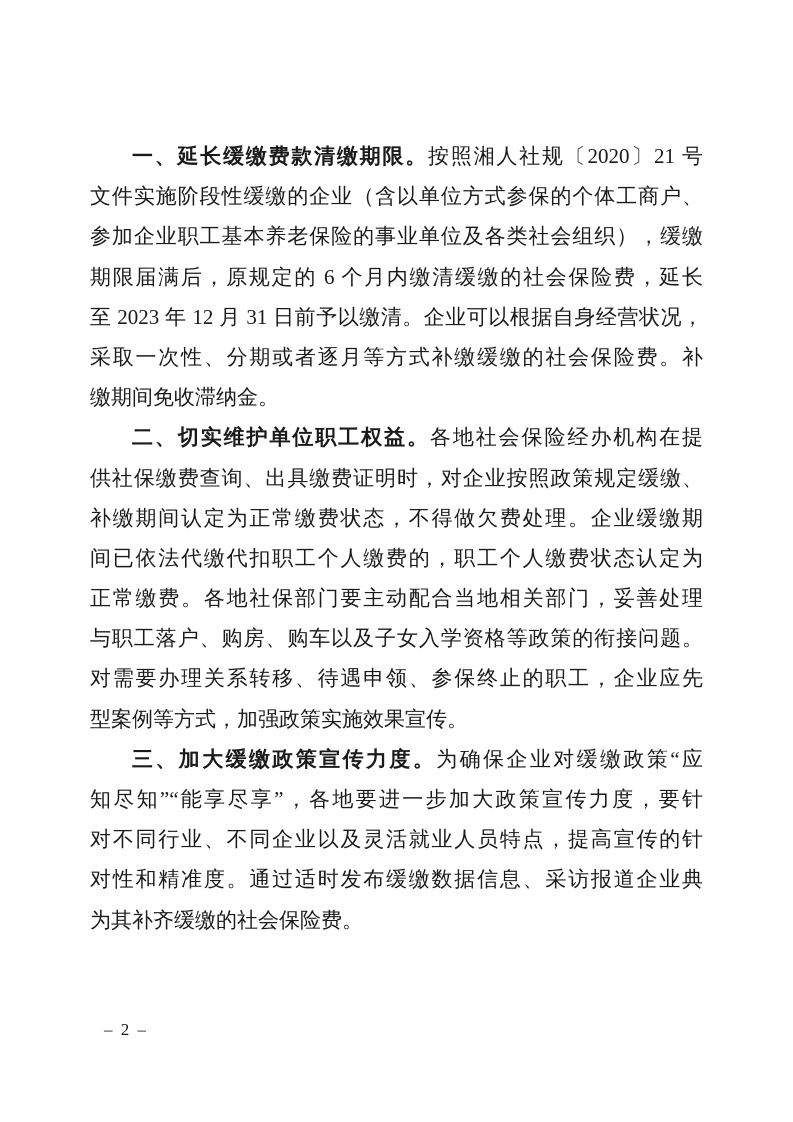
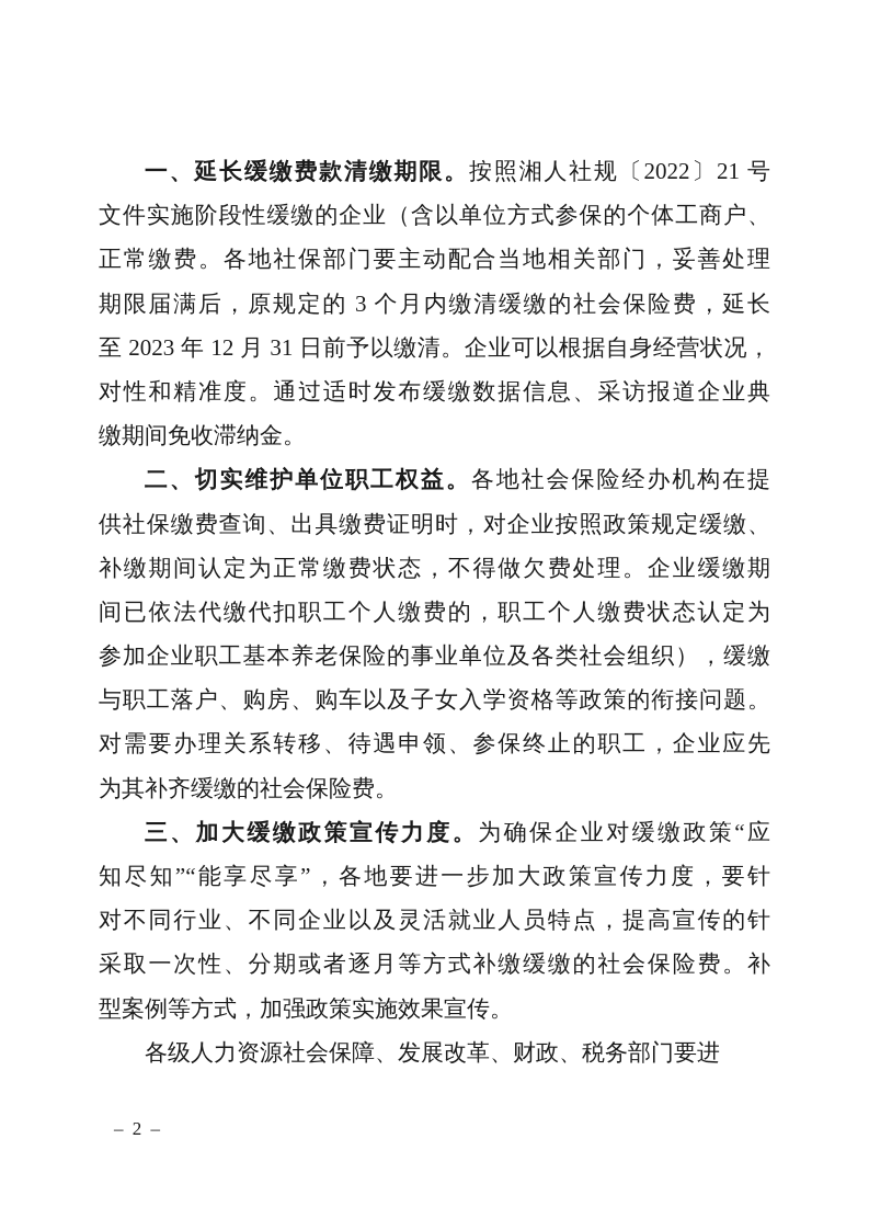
- 一、延长缓缴费款清缴期限。按照湘人社规〔2020〕21 号
+ 一、延长缓缴费款清缴期限。按照湘人社规〔2022〕21 号
  文件实施阶段性缓缴的企业（含以单位方式参保的个体工商户、
- 参加企业职工基本养老保险的事业单位及各类社会组织），缓缴
+ 正常缴费。各地社保部门要主动配合当地相关部门，妥善处理
- 期限届满后，原规定的 6 个月内缴清缓缴的社会保险费，延长
+ 期限届满后，原规定的 3 个月内缴清缓缴的社会保险费，延长
  至 2023 年 12 月 31 日前予以缴清。企业可以根据自身经营状况，
- 采取一次性、分期或者逐月等方式补缴缓缴的社会保险费。补
+ 对性和精准度。通过适时发布缓缴数据信息、采访报道企业典
  缴期间免收滞纳金。
  二、切实维护单位职工权益。各地社会保险经办机构在提
  供社保缴费查询、出具缴费证明时，对企业按照政策规定缓缴、
  补缴期间认定为正常缴费状态，不得做欠费处理。企业缓缴期
  间已依法代缴代扣职工个人缴费的，职工个人缴费状态认定为
- 正常缴费。各地社保部门要主动配合当地相关部门，妥善处理
+ 参加企业职工基本养老保险的事业单位及各类社会组织），缓缴
  与职工落户、购房、购车以及子女入学资格等政策的衔接问题。
  对需要办理关系转移、待遇申领、参保终止的职工，企业应先
- 型案例等方式，加强政策实施效果宣传。
+ 为其补齐缓缴的社会保险费。
  三、加大缓缴政策宣传力度。为确保企业对缓缴政策“应
  知尽知”“能享尽享”，各地要进一步加大政策宣传力度，要针
  对不同行业、不同企业以及灵活就业人员特点，提高宣传的针
- 对性和精准度。通过适时发布缓缴数据信息、采访报道企业典
+ 采取一次性、分期或者逐月等方式补缴缓缴的社会保险费。补
- 为其补齐缓缴的社会保险费。
+ 型案例等方式，加强政策实施效果宣传。
+ 各级人力资源社会保障、发展改革、财政、税务部门要进
  – 2 –
